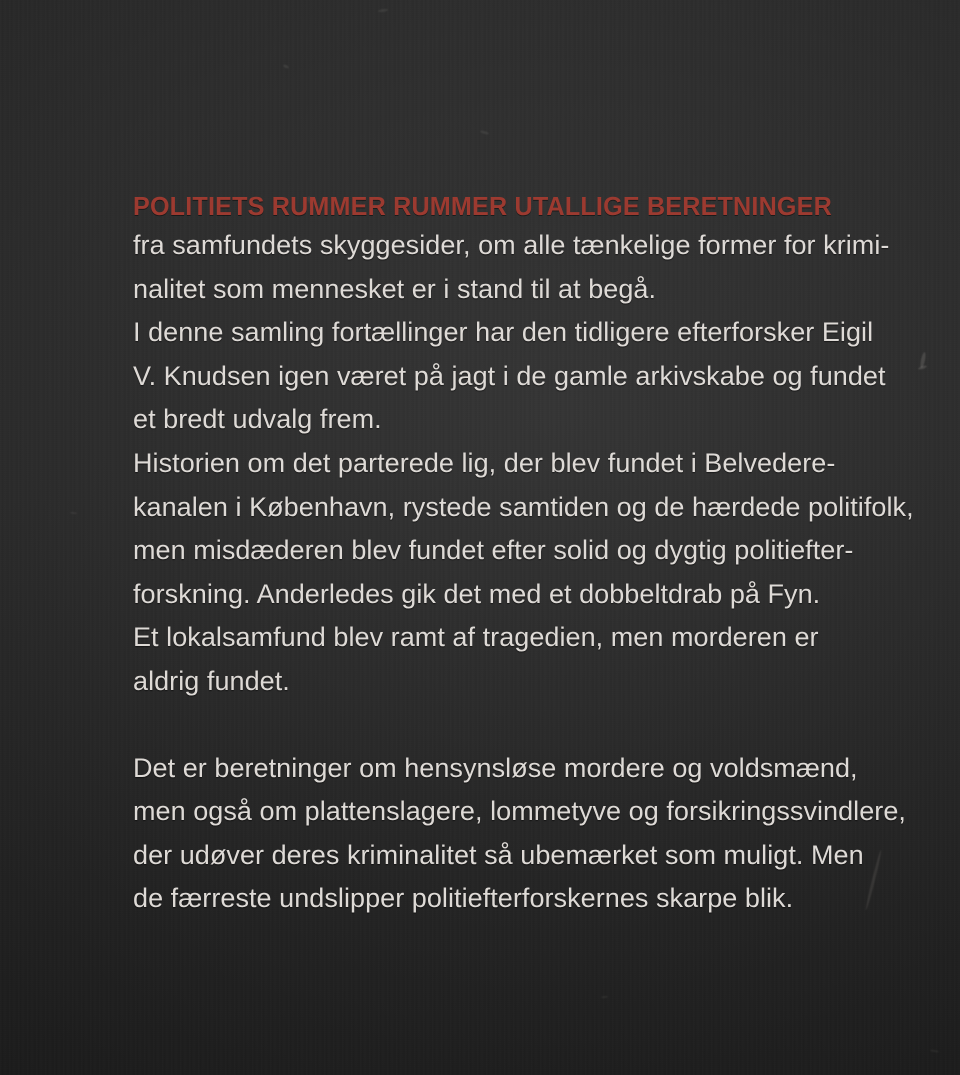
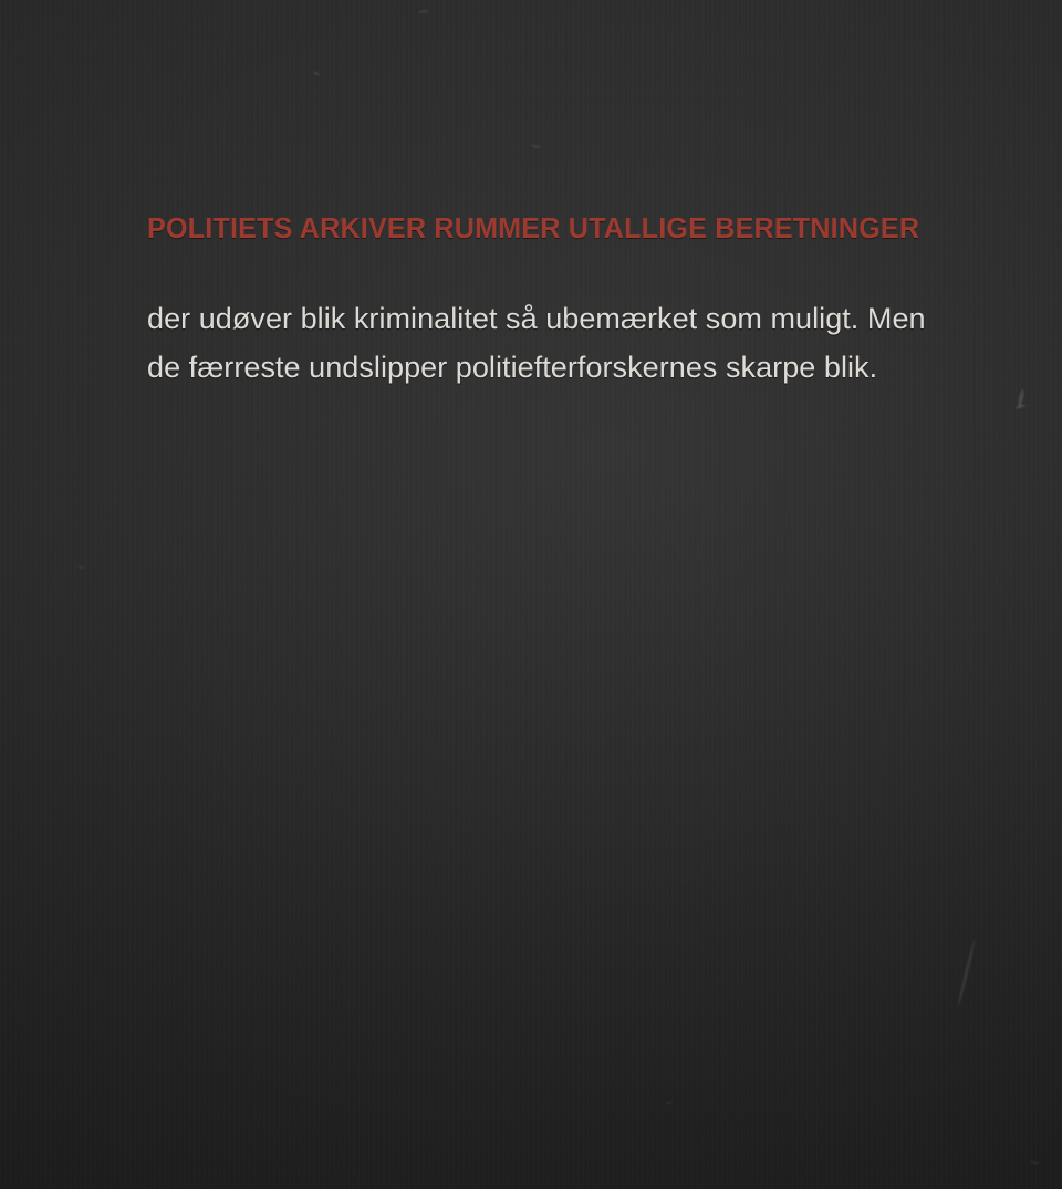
- POLITIETS RUMMER RUMMER UTALLIGE BERETNINGER
+ POLITIETS ARKIVER RUMMER UTALLIGE BERETNINGER
- fra samfundets skyggesider, om alle tænkelige former for krimi-
- nalitet som mennesket er i stand til at begå.
- I denne samling fortællinger har den tidligere efterforsker Eigil
- V. Knudsen igen været på jagt i de gamle arkivskabe og fundet
- et bredt udvalg frem.
- Historien om det parterede lig, der blev fundet i Belvedere-
- kanalen i København, rystede samtiden og de hærdede politifolk,
- men misdæderen blev fundet efter solid og dygtig politiefter-
- forskning. Anderledes gik det med et dobbeltdrab på Fyn.
- Et lokalsamfund blev ramt af tragedien, men morderen er
- aldrig fundet.
- Det er beretninger om hensynsløse mordere og voldsmænd,
- men også om plattenslagere, lommetyve og forsikringssvindlere,
- der udøver deres kriminalitet så ubemærket som muligt. Men
+ der udøver blik kriminalitet så ubemærket som muligt. Men
  de færreste undslipper politiefterforskernes skarpe blik.
